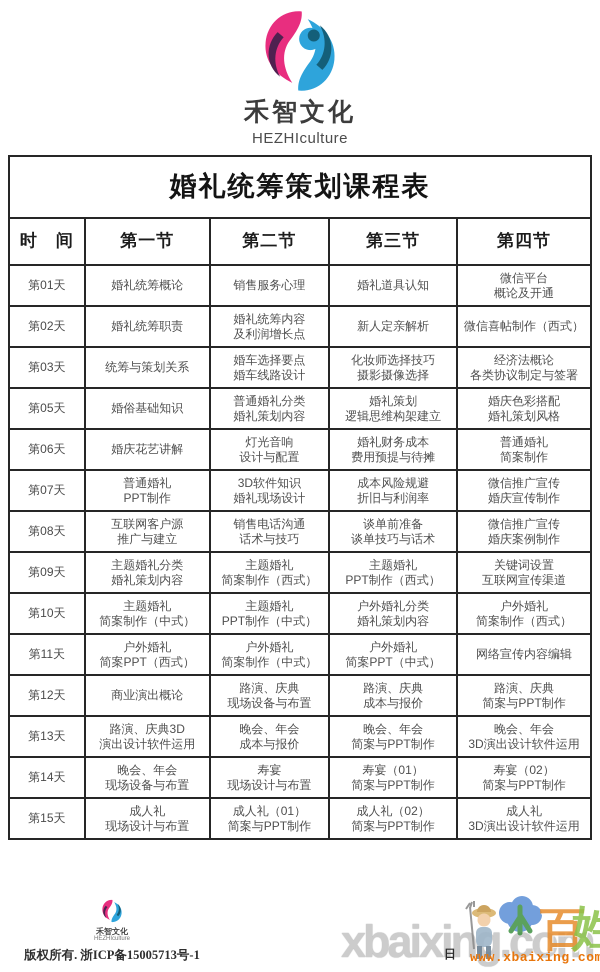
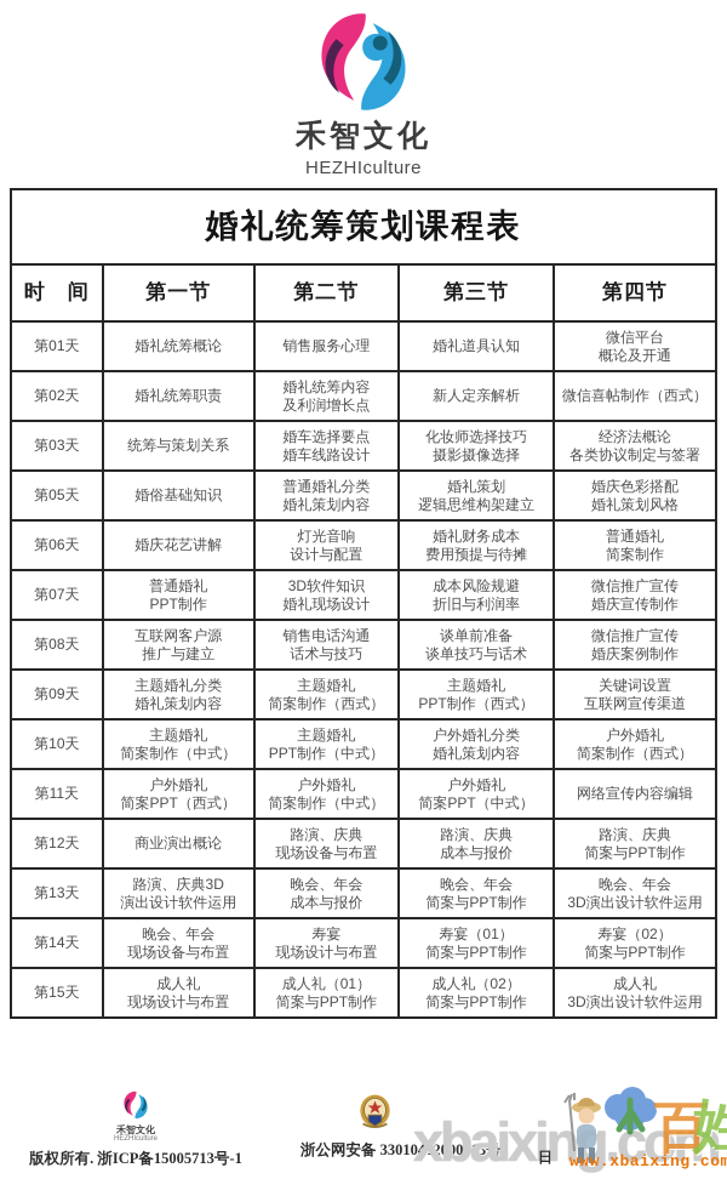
  禾智文化
  HEZHIculture
  婚礼统筹策划课程表
  时 间	第一节	第二节	第三节	第四节
  第01天	婚礼统筹概论	销售服务心理	婚礼道具认知	微信平台概论及开通
  第02天	婚礼统筹职责	婚礼统筹内容及利润增长点	新人定亲解析	微信喜帖制作（西式）
  第03天	统筹与策划关系	婚车选择要点婚车线路设计	化妆师选择技巧摄影摄像选择	经济法概论各类协议制定与签署
  第05天	婚俗基础知识	普通婚礼分类婚礼策划内容	婚礼策划逻辑思维构架建立	婚庆色彩搭配婚礼策划风格
  第06天	婚庆花艺讲解	灯光音响设计与配置	婚礼财务成本费用预提与待摊	普通婚礼简案制作
  第07天	普通婚礼PPT制作	3D软件知识婚礼现场设计	成本风险规避折旧与利润率	微信推广宣传婚庆宣传制作
  第08天	互联网客户源推广与建立	销售电话沟通话术与技巧	谈单前准备谈单技巧与话术	微信推广宣传婚庆案例制作
  第09天	主题婚礼分类婚礼策划内容	主题婚礼简案制作（西式）	主题婚礼PPT制作（西式）	关键词设置互联网宣传渠道
  第10天	主题婚礼简案制作（中式）	主题婚礼PPT制作（中式）	户外婚礼分类婚礼策划内容	户外婚礼简案制作（西式）
  第11天	户外婚礼简案PPT（西式）	户外婚礼简案制作（中式）	户外婚礼简案PPT（中式）	网络宣传内容编辑
  第12天	商业演出概论	路演、庆典现场设备与布置	路演、庆典成本与报价	路演、庆典简案与PPT制作
  第13天	路演、庆典3D演出设计软件运用	晚会、年会成本与报价	晚会、年会简案与PPT制作	晚会、年会3D演出设计软件运用
  第14天	晚会、年会现场设备与布置	寿宴现场设计与布置	寿宴（01）简案与PPT制作	寿宴（02）简案与PPT制作
  第15天	成人礼现场设计与布置	成人礼（01）简案与PPT制作	成人礼（02）简案与PPT制作	成人礼3D演出设计软件运用
  禾智文化
  版权所有. 浙ICP备15005713号-1
+ 浙公网安备 33010402000213号
  xbaixin.com
  百
  姓
  日
  www.xbaixing.com
